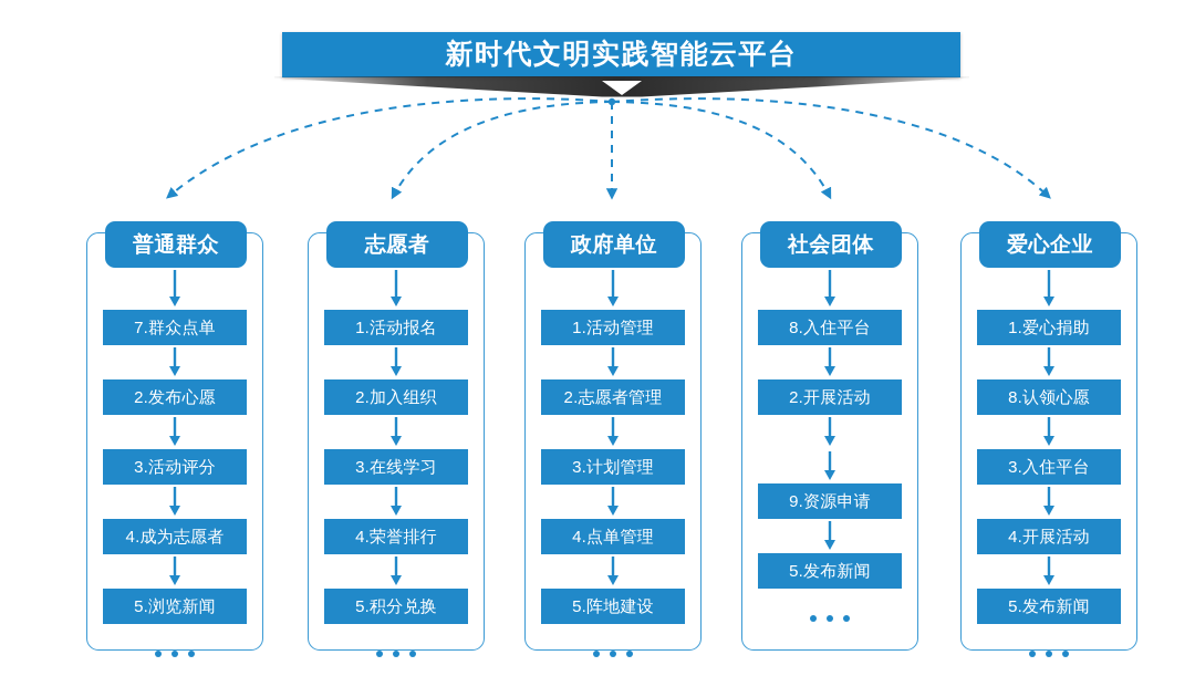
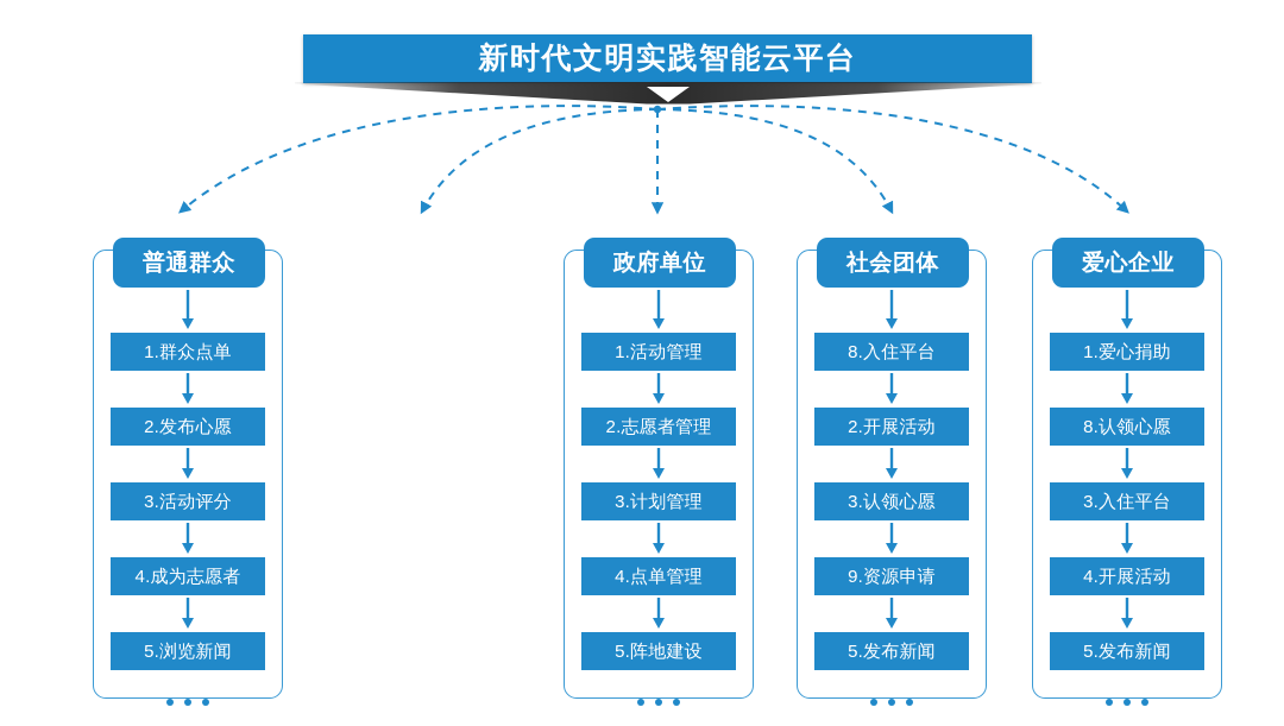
  新时代文明实践智能云平台
  普通群众
- 7.群众点单
+ 1.群众点单
  2.发布心愿
  3.活动评分
  4.成为志愿者
  5.浏览新闻
- 志愿者
- 1.活动报名
- 2.加入组织
- 3.在线学习
- 4.荣誉排行
- 5.积分兑换
  政府单位
  1.活动管理
  2.志愿者管理
  3.计划管理
  4.点单管理
  5.阵地建设
  社会团体
  8.入住平台
  2.开展活动
+ 3.认领心愿
  9.资源申请
  5.发布新闻
  爱心企业
  1.爱心捐助
  8.认领心愿
  3.入住平台
  4.开展活动
  5.发布新闻
